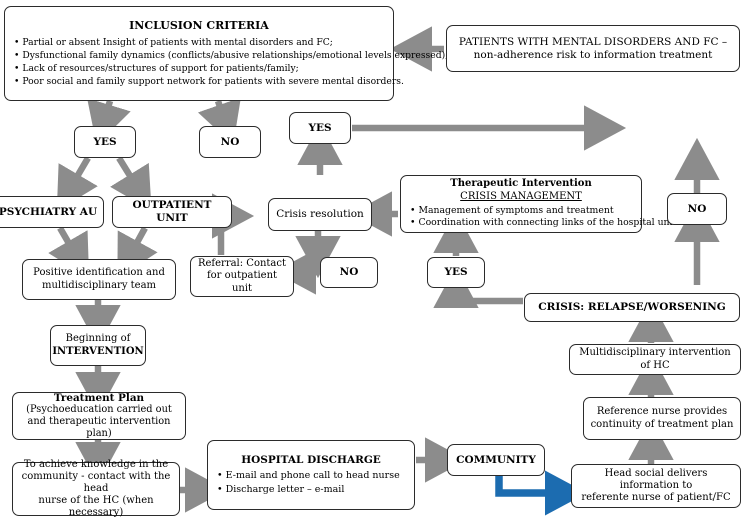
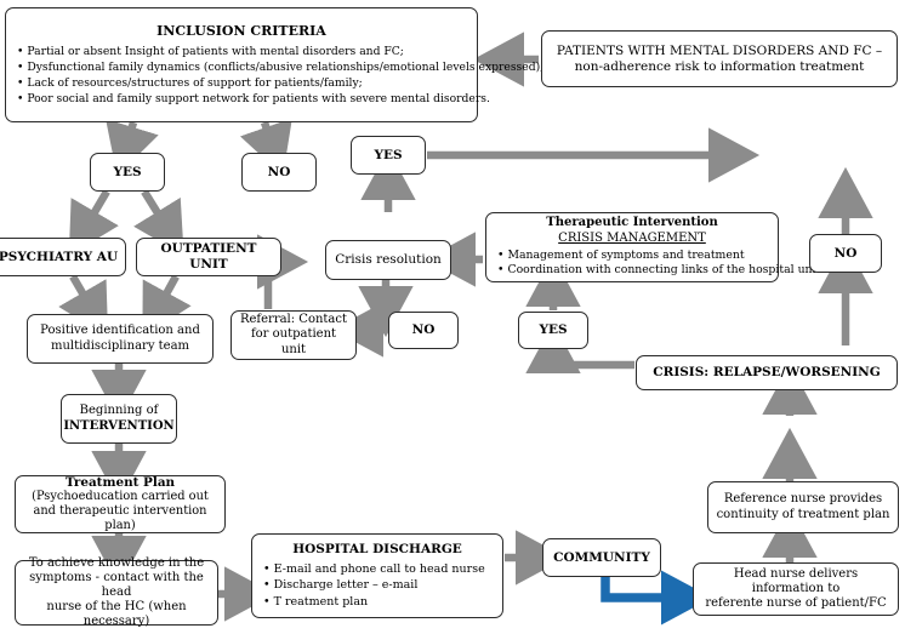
  INCLUSION CRITERIA
  • Partial or absent Insight of patients with mental disorders and FC;
  • Dysfunctional family dynamics (conflicts/abusive relationships/emotional levels expressed)
  • Lack of resources/structures of support for patients/family;
  • Poor social and family support network for patients with severe mental disorders.
  PATIENTS WITH MENTAL DISORDERS AND FC –
  non-adherence risk to information treatment
  YES
  NO
  YES
  PSYCHIATRY AU
  OUTPATIENT UNIT
  Crisis resolution
  Therapeutic Intervention
  CRISIS MANAGEMENT
  • Management of symptoms and treatment
  • Coordination with connecting links of the hospital un
  NO
  Positive identification and
  multidisciplinary team
  Referral: Contact
  for outpatient unit
  NO
  YES
  CRISIS: RELAPSE/WORSENING
  Beginning of
  INTERVENTION
- Multidisciplinary intervention of HC
  Treatment Plan
  (Psychoeducation carried out
  and therapeutic intervention plan)
  Reference nurse provides
  continuity of treatment plan
  HOSPITAL DISCHARGE
  • E-mail and phone call to head nurse
  • Discharge letter – e-mail
+ • T reatment plan
  COMMUNITY
  To achieve knowledge in the
- community - contact with the head
+ symptoms - contact with the head
  nurse of the HC (when necessary)
- Head social delivers information to
+ Head nurse delivers information to
  referente nurse of patient/FC
